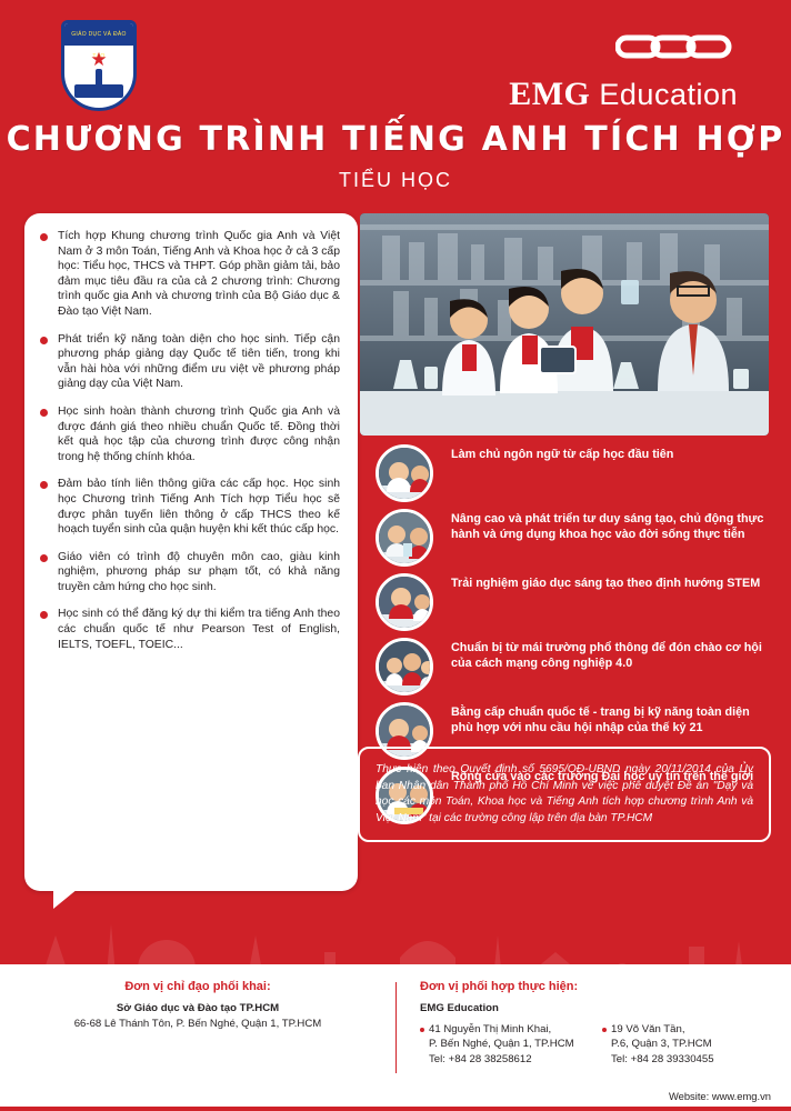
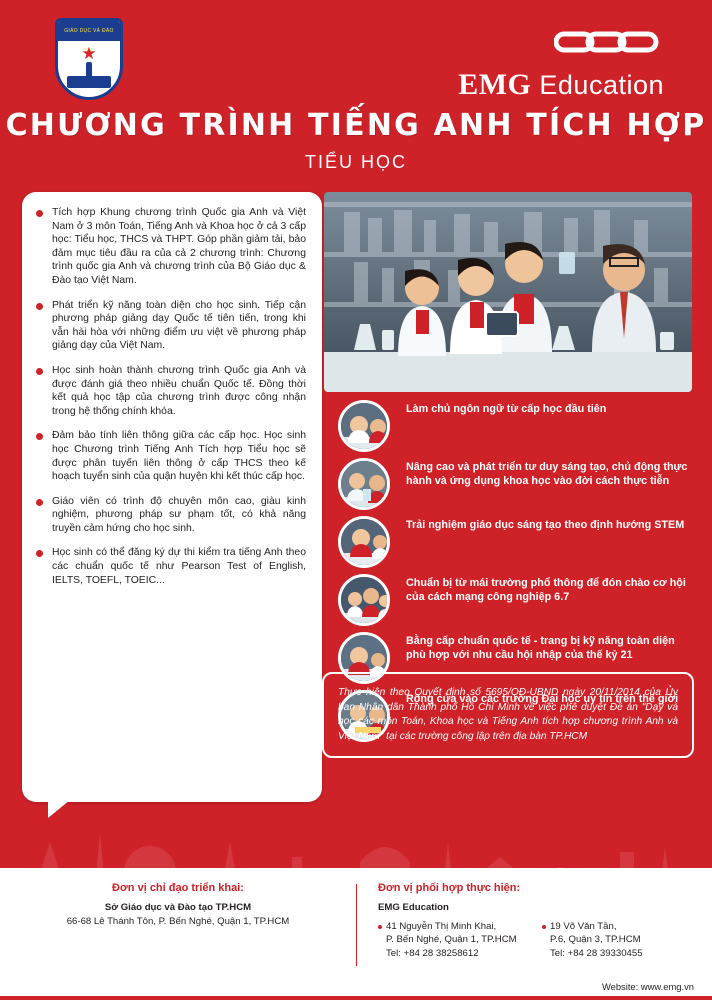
  ★
  EMG Education
  CHƯƠNG TRÌNH TIẾNG ANH TÍCH HỢP
  TIỂU HỌC
  Tích hợp Khung chương trình Quốc gia Anh và Việt Nam ở 3 môn Toán, Tiếng Anh và Khoa học ở cả 3 cấp học: Tiểu học, THCS và THPT. Góp phần giảm tải, bảo đảm mục tiêu đầu ra của cả 2 chương trình: Chương trình quốc gia Anh và chương trình của Bộ Giáo dục & Đào tạo Việt Nam.
  Phát triển kỹ năng toàn diện cho học sinh. Tiếp cận phương pháp giảng dạy Quốc tế tiên tiến, trong khi vẫn hài hòa với những điểm ưu việt về phương pháp giảng dạy của Việt Nam.
  Học sinh hoàn thành chương trình Quốc gia Anh và được đánh giá theo nhiều chuẩn Quốc tế. Đồng thời kết quả học tập của chương trình được công nhận trong hệ thống chính khóa.
  Đảm bảo tính liên thông giữa các cấp học. Học sinh học Chương trình Tiếng Anh Tích hợp Tiểu học sẽ được phân tuyến liên thông ở cấp THCS theo kế hoạch tuyển sinh của quận huyện khi kết thúc cấp học.
  Giáo viên có trình độ chuyên môn cao, giàu kinh nghiệm, phương pháp sư phạm tốt, có khả năng truyền cảm hứng cho học sinh.
  Học sinh có thể đăng ký dự thi kiểm tra tiếng Anh theo các chuẩn quốc tế như Pearson Test of English, IELTS, TOEFL, TOEIC...
  Làm chủ ngôn ngữ từ cấp học đầu tiên
- Nâng cao và phát triển tư duy sáng tạo, chủ động thực hành và ứng dụng khoa học vào đời sống thực tiễn
+ Nâng cao và phát triển tư duy sáng tạo, chủ động thực hành và ứng dụng khoa học vào đời cách thực tiễn
  Trải nghiệm giáo dục sáng tạo theo định hướng STEM
- Chuẩn bị từ mái trường phổ thông để đón chào cơ hội của cách mạng công nghiệp 4.0
+ Chuẩn bị từ mái trường phổ thông để đón chào cơ hội của cách mạng công nghiệp 6.7
  Bằng cấp chuẩn quốc tế - trang bị kỹ năng toàn diện phù hợp với nhu cầu hội nhập của thế kỷ 21
  Rộng cửa vào các trường Đại học uy tín trên thế giới
  Thực hiện theo Quyết định số 5695/QĐ-UBND ngày 20/11/2014 của Ủy ban Nhân dân Thành phố Hồ Chí Minh về việc phê duyệt Đề án "Dạy và học các môn Toán, Khoa học và Tiếng Anh tích hợp chương trình Anh và Việt Nam" tại các trường công lập trên địa bàn TP.HCM
- Đơn vị chỉ đạo phối khai:
+ Đơn vị chỉ đạo triển khai:
  Sở Giáo dục và Đào tạo TP.HCM
  66-68 Lê Thánh Tôn, P. Bến Nghé, Quận 1, TP.HCM
  Đơn vị phối hợp thực hiện:
  EMG Education
  41 Nguyễn Thị Minh Khai,
  P. Bến Nghé, Quận 1, TP.HCM
  Tel: +84 28 38258612
  19 Võ Văn Tần,
  P.6, Quận 3, TP.HCM
  Tel: +84 28 39330455
  Website: www.emg.vn
